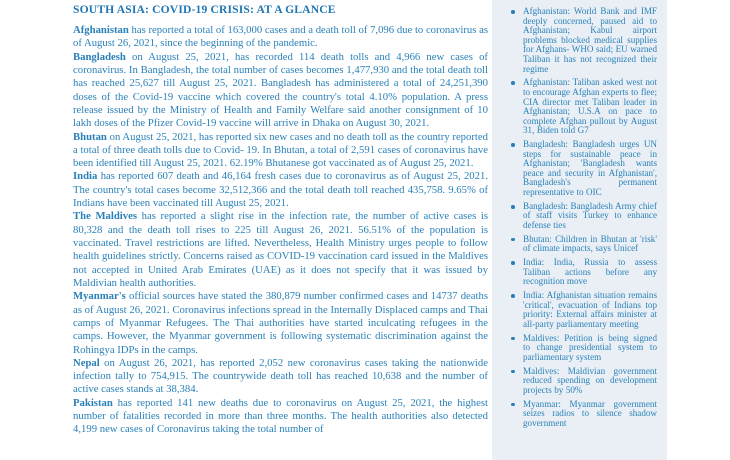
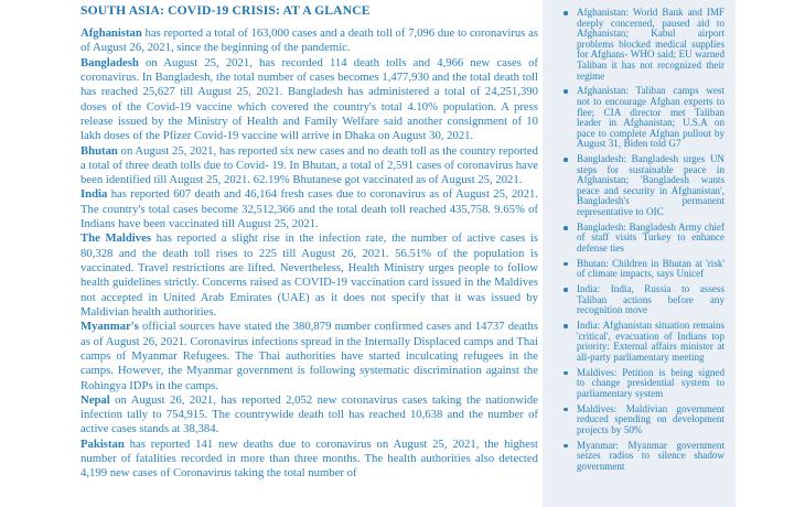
  SOUTH ASIA: COVID-19 CRISIS: AT A GLANCE
  Afghanistan has reported a total of 163,000 cases and a death toll of 7,096 due to coronavirus as of August 26, 2021, since the beginning of the pandemic.
  Bangladesh on August 25, 2021, has recorded 114 death tolls and 4,966 new cases of coronavirus. In Bangladesh, the total number of cases becomes 1,477,930 and the total death toll has reached 25,627 till August 25, 2021. Bangladesh has administered a total of 24,251,390 doses of the Covid-19 vaccine which covered the country's total 4.10% population. A press release issued by the Ministry of Health and Family Welfare said another consignment of 10 lakh doses of the Pfizer Covid-19 vaccine will arrive in Dhaka on August 30, 2021.
  Bhutan on August 25, 2021, has reported six new cases and no death toll as the country reported a total of three death tolls due to Covid- 19. In Bhutan, a total of 2,591 cases of coronavirus have been identified till August 25, 2021. 62.19% Bhutanese got vaccinated as of August 25, 2021.
  India has reported 607 death and 46,164 fresh cases due to coronavirus as of August 25, 2021. The country's total cases become 32,512,366 and the total death toll reached 435,758. 9.65% of Indians have been vaccinated till August 25, 2021.
  The Maldives has reported a slight rise in the infection rate, the number of active cases is 80,328 and the death toll rises to 225 till August 26, 2021. 56.51% of the population is vaccinated. Travel restrictions are lifted. Nevertheless, Health Ministry urges people to follow health guidelines strictly. Concerns raised as COVID-19 vaccination card issued in the Maldives not accepted in United Arab Emirates (UAE) as it does not specify that it was issued by Maldivian health authorities.
  Myanmar's official sources have stated the 380,879 number confirmed cases and 14737 deaths as of August 26, 2021. Coronavirus infections spread in the Internally Displaced camps and Thai camps of Myanmar Refugees. The Thai authorities have started inculcating refugees in the camps. However, the Myanmar government is following systematic discrimination against the Rohingya IDPs in the camps.
  Nepal on August 26, 2021, has reported 2,052 new coronavirus cases taking the nationwide infection tally to 754,915. The countrywide death toll has reached 10,638 and the number of active cases stands at 38,384.
  Pakistan has reported 141 new deaths due to coronavirus on August 25, 2021, the highest number of fatalities recorded in more than three months. The health authorities also detected 4,199 new cases of Coronavirus taking the total number of
  Afghanistan: World Bank and IMF deeply concerned, paused aid to Afghanistan; Kabul airport problems blocked medical supplies for Afghans- WHO said; EU warned Taliban it has not recognized their regime
- Afghanistan: Taliban asked west not to encourage Afghan experts to flee; CIA director met Taliban leader in Afghanistan; U.S.A on pace to complete Afghan pullout by August 31, Biden told G7
+ Afghanistan: Taliban camps west not to encourage Afghan experts to flee; CIA director met Taliban leader in Afghanistan; U.S.A on pace to complete Afghan pullout by August 31, Biden told G7
  Bangladesh: Bangladesh urges UN steps for sustainable peace in Afghanistan; 'Bangladesh wants peace and security in Afghanistan', Bangladesh's permanent representative to OIC
  Bangladesh: Bangladesh Army chief of staff visits Turkey to enhance defense ties
  Bhutan: Children in Bhutan at 'risk' of climate impacts, says Unicef
  India: India, Russia to assess Taliban actions before any recognition move
  India: Afghanistan situation remains 'critical', evacuation of Indians top priority: External affairs minister at all-party parliamentary meeting
  Maldives: Petition is being signed to change presidential system to parliamentary system
  Maldives: Maldivian government reduced spending on development projects by 50%
  Myanmar: Myanmar government seizes radios to silence shadow government
